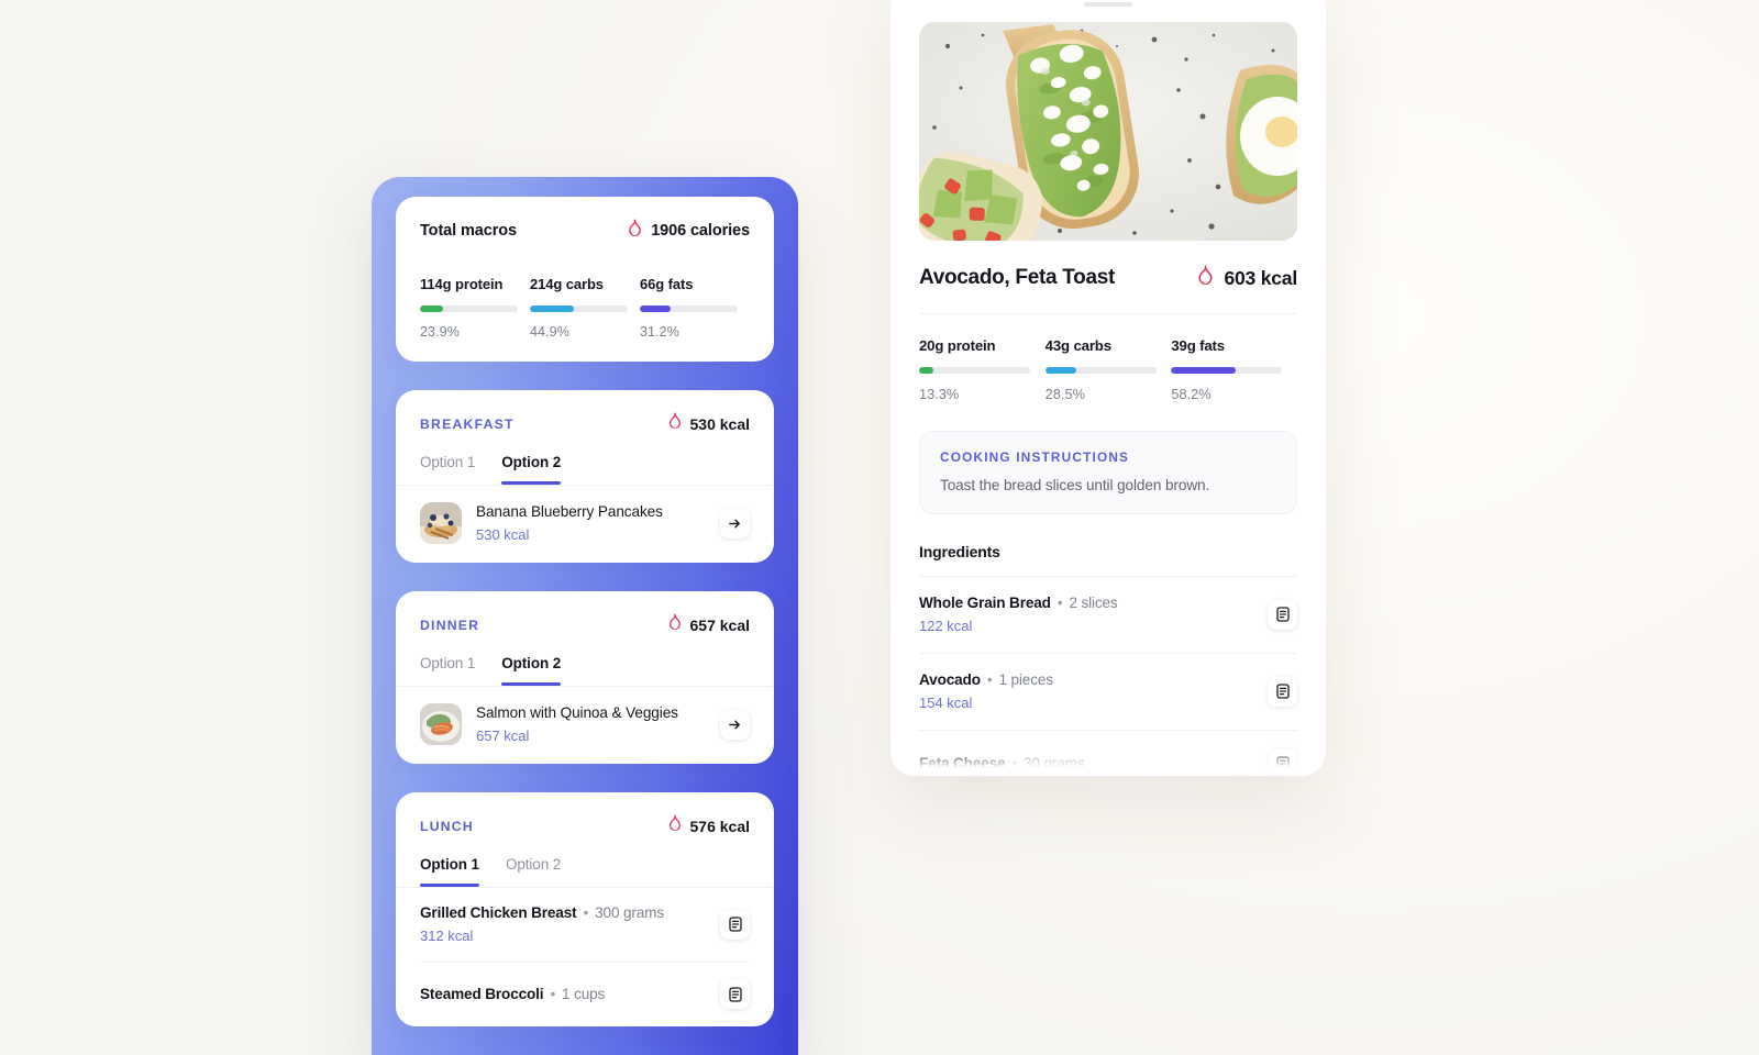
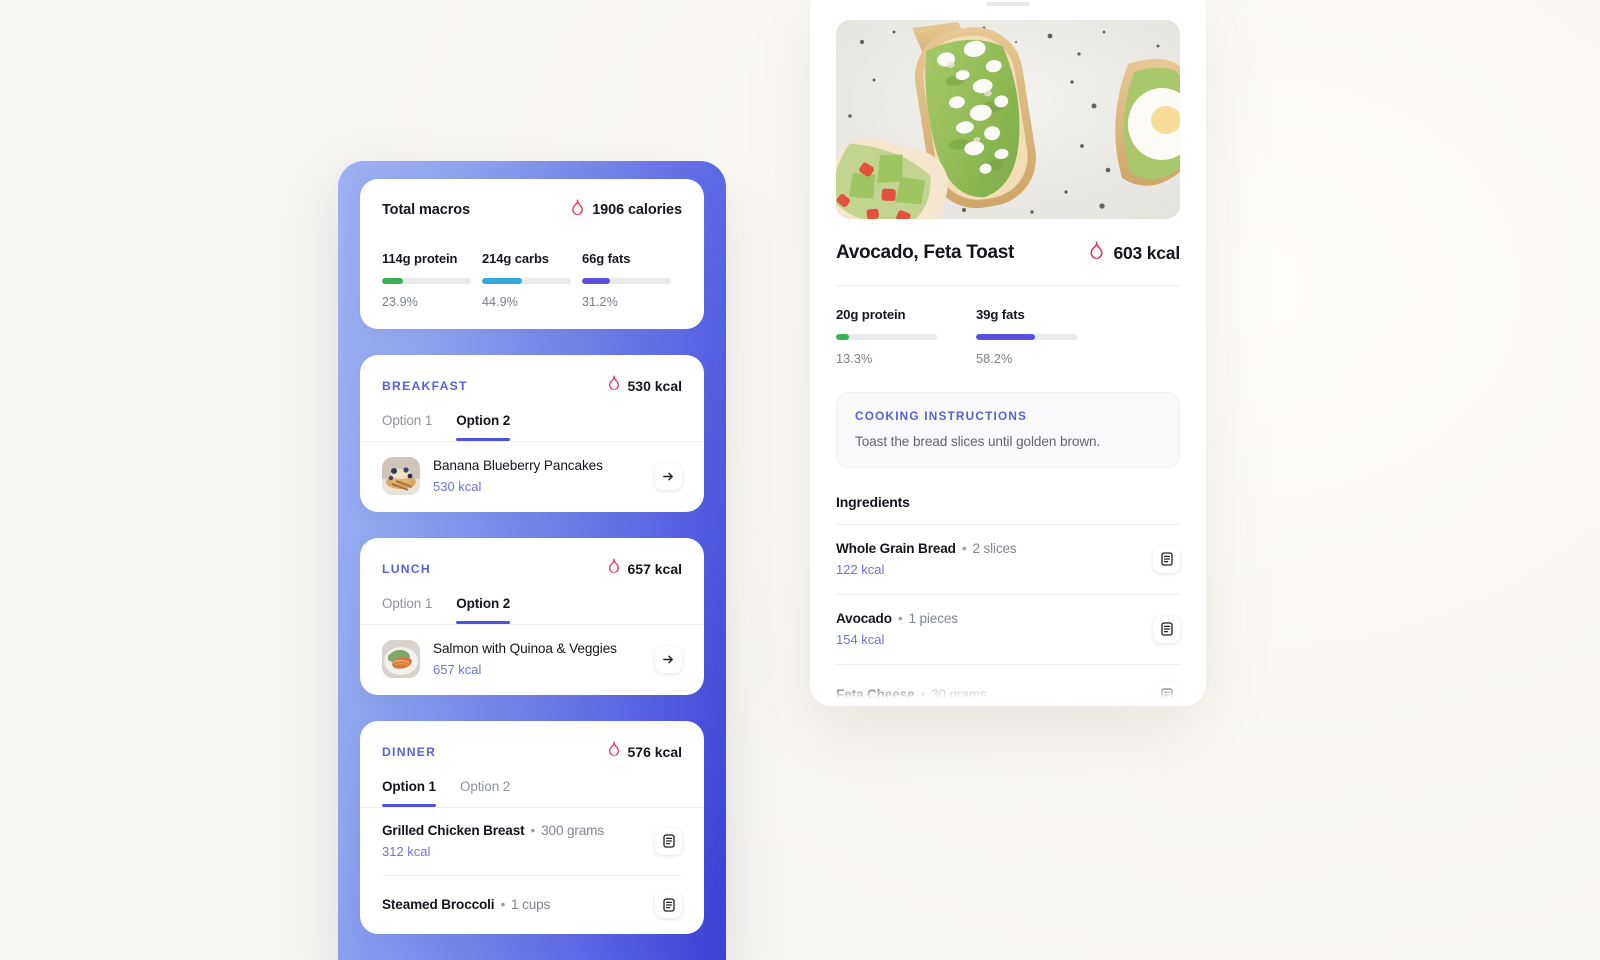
  Total macros
  1906 calories
  114g protein
  23.9%
  214g carbs
  44.9%
  66g fats
  31.2%
  BREAKFAST
  530 kcal
  Option 1
  Option 2
  Banana Blueberry Pancakes
  530 kcal
- DINNER
+ LUNCH
  657 kcal
  Option 1
  Option 2
  Salmon with Quinoa & Veggies
  657 kcal
- LUNCH
+ DINNER
  576 kcal
  Option 1
  Option 2
  Grilled Chicken Breast • 300 grams
  312 kcal
  Steamed Broccoli • 1 cups
  Avocado, Feta Toast
  603 kcal
  20g protein
  13.3%
- 43g carbs
- 28.5%
  39g fats
  58.2%
  COOKING INSTRUCTIONS
  Toast the bread slices until golden brown.
  Ingredients
  Whole Grain Bread • 2 slices
  122 kcal
  Avocado • 1 pieces
  154 kcal
